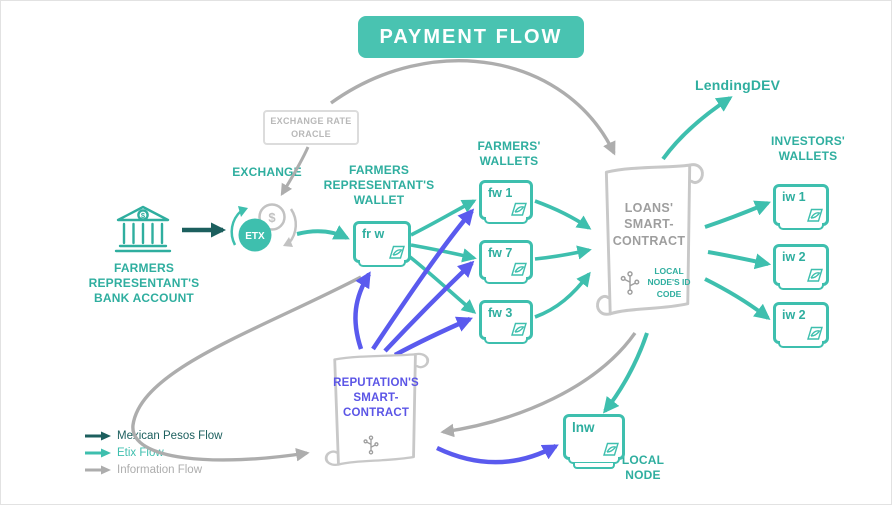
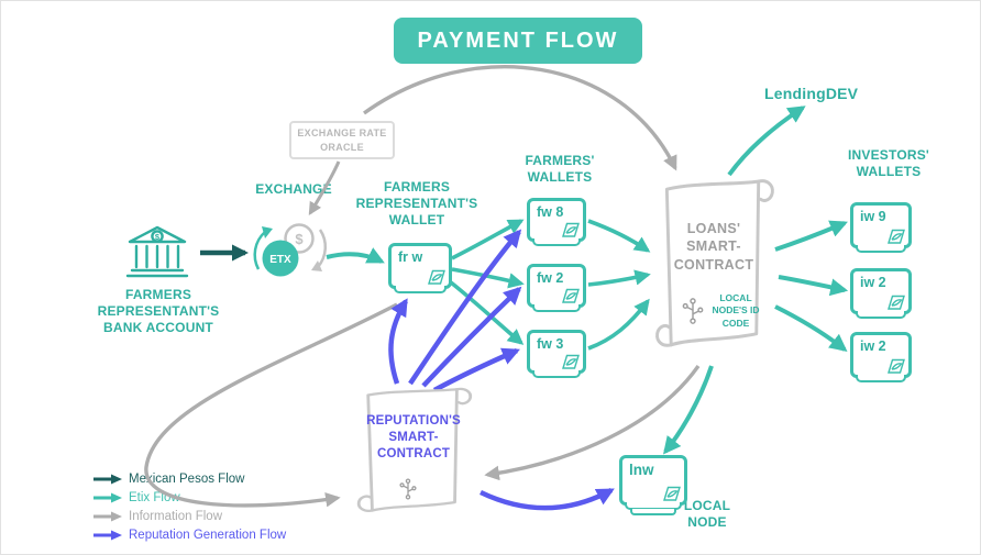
  PAYMENT FLOW
  LendingDEV
  EXCHANGE RATE ORACLE
  EXCHANGE
  $
  ETX
  $
  FARMERS REPRESENTANT'S BANK ACCOUNT
  FARMERS REPRESENTANT'S WALLET
  fr w
  FARMERS' WALLETS
- fw 1
+ fw 8
- fw 7
+ fw 2
  fw 3
  LOANS' SMART-CONTRACT
  LOCAL NODE'S ID CODE
  INVESTORS' WALLETS
- iw 1
+ iw 9
  iw 2
  iw 2
  REPUTATION'S SMART-CONTRACT
  lnw
  LOCAL NODE
  Meican Pesos Flow
  Etix Flo
  Information Flow
+ Reputation Generation Flow
